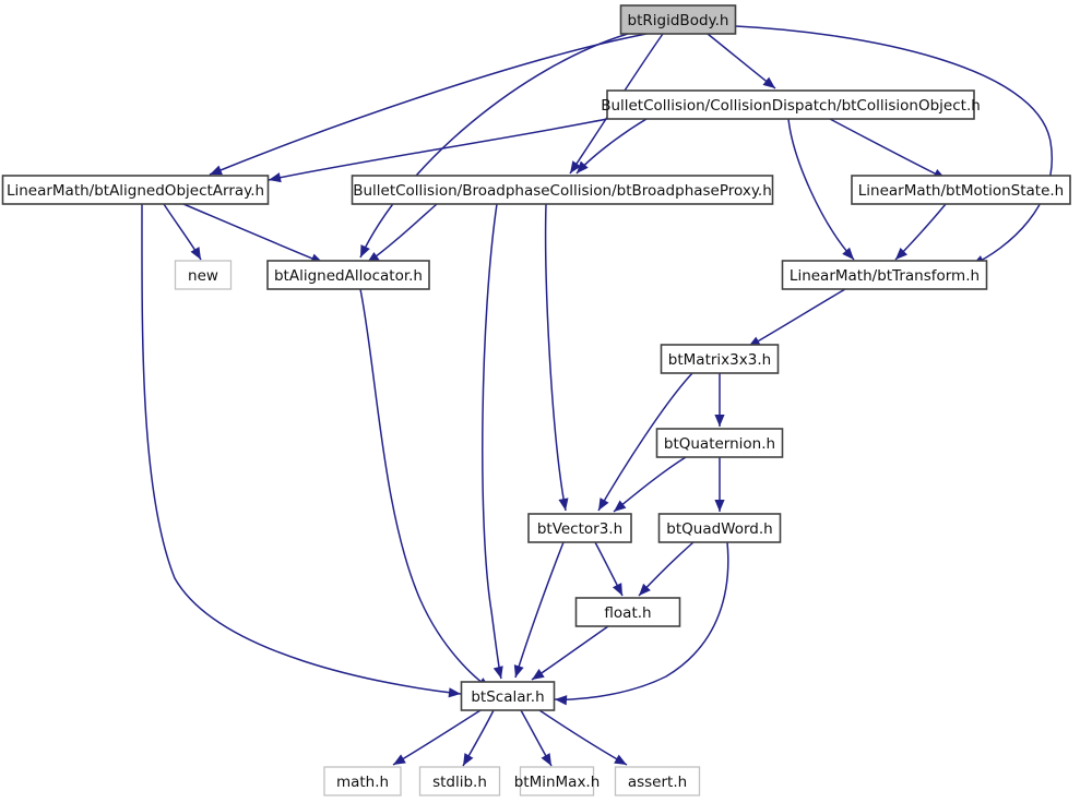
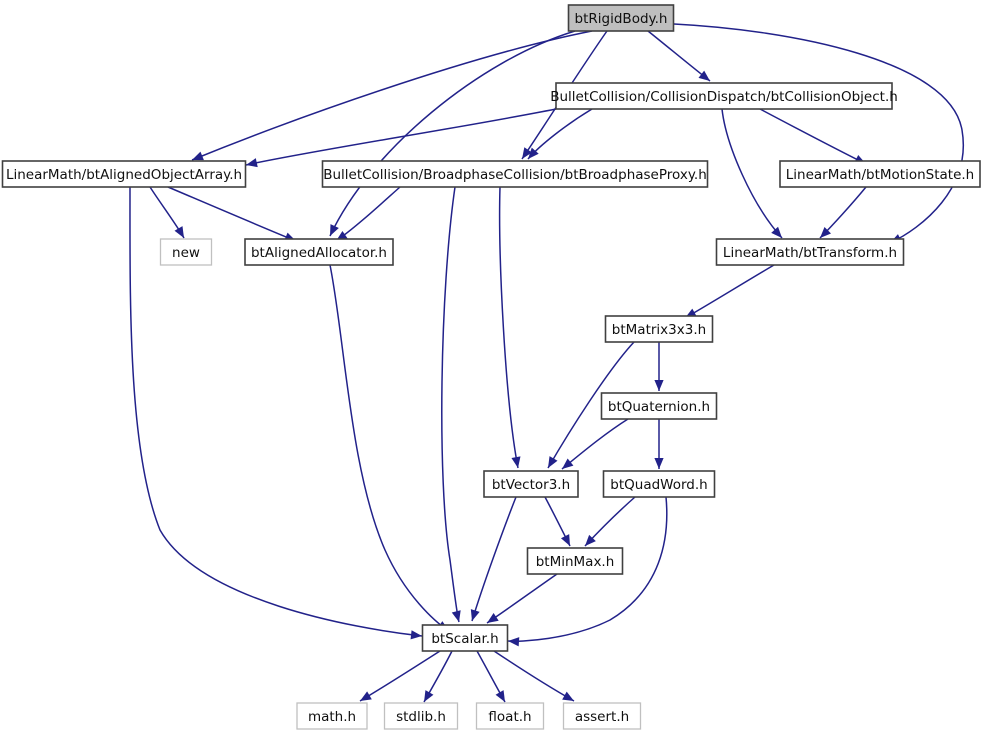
  btRigidBody.h
  BulletCollision/CollisionDispatch/btCollisionObject.h
  LinearMath/btAlignedObjectArray.h
  BulletCollision/BroadphaseCollision/btBroadphaseProxy.h
  LinearMath/btMotionState.h
  new
  btAlignedAllocator.h
  LinearMath/btTransform.h
  btMatrix3x3.h
  btQuaternion.h
  btVector3.h
  btQuadWord.h
- float.h
+ btMinMax.h
  btScalar.h
  math.h
  stdlib.h
- btMinMax.h
+ float.h
  assert.h
